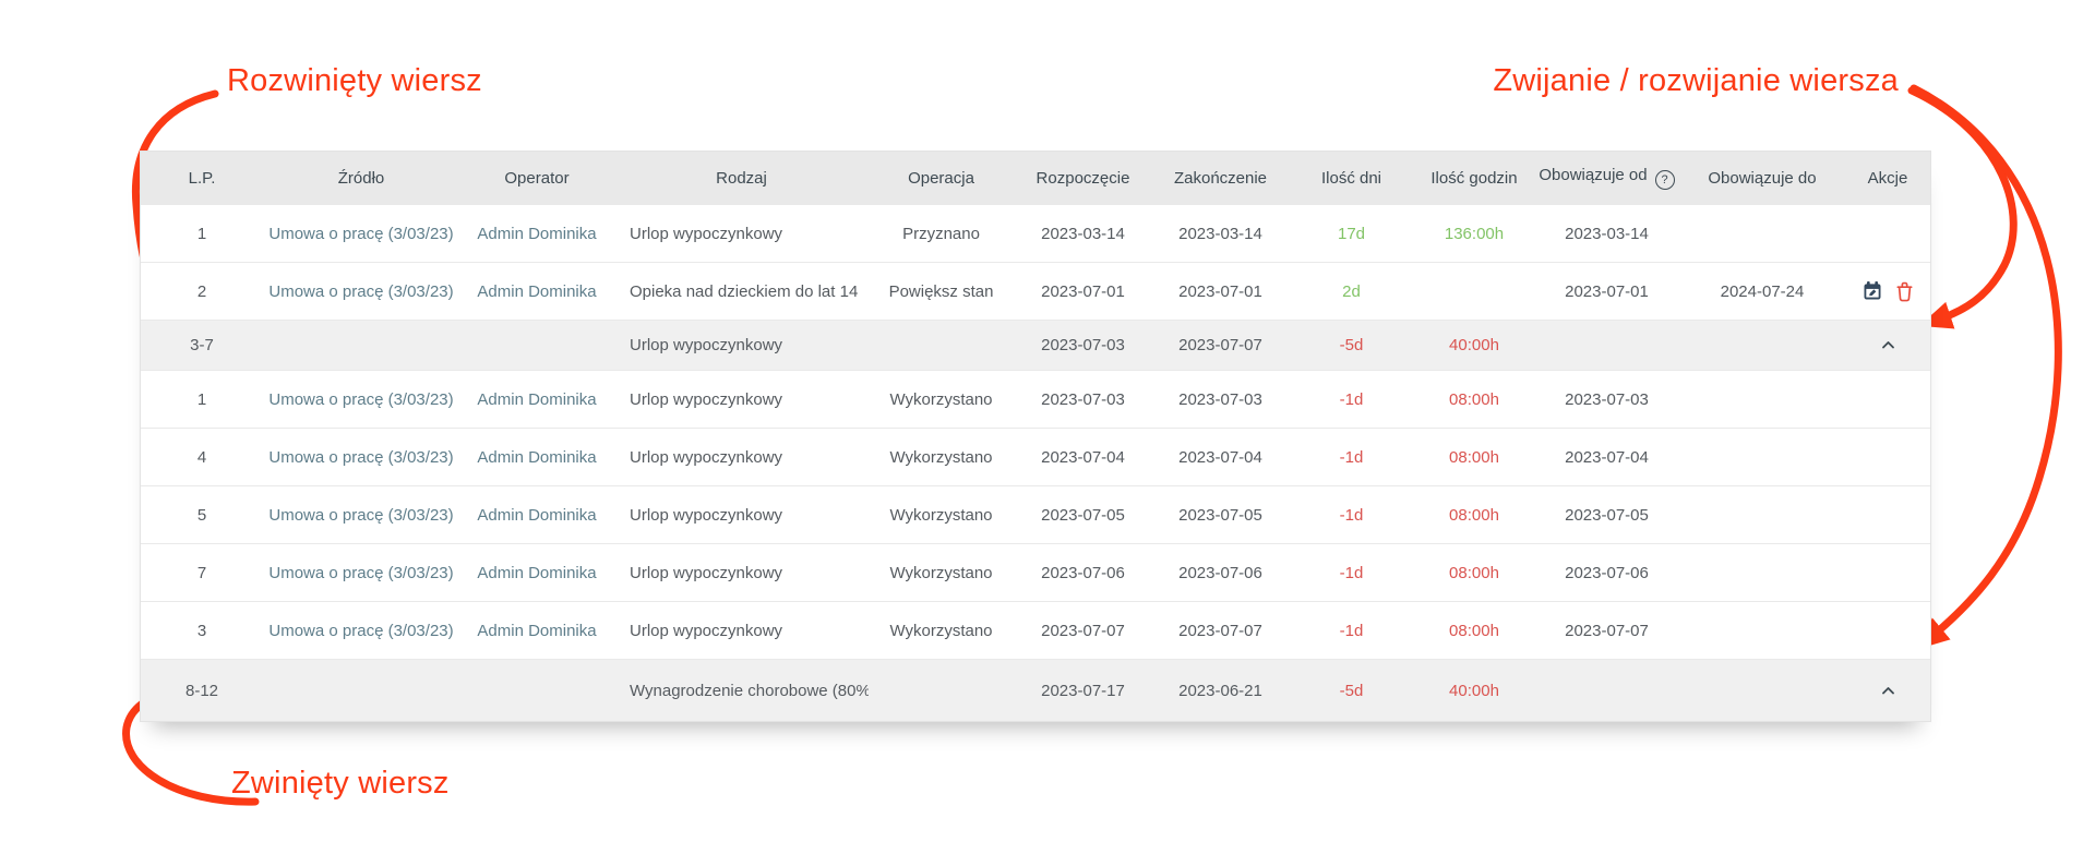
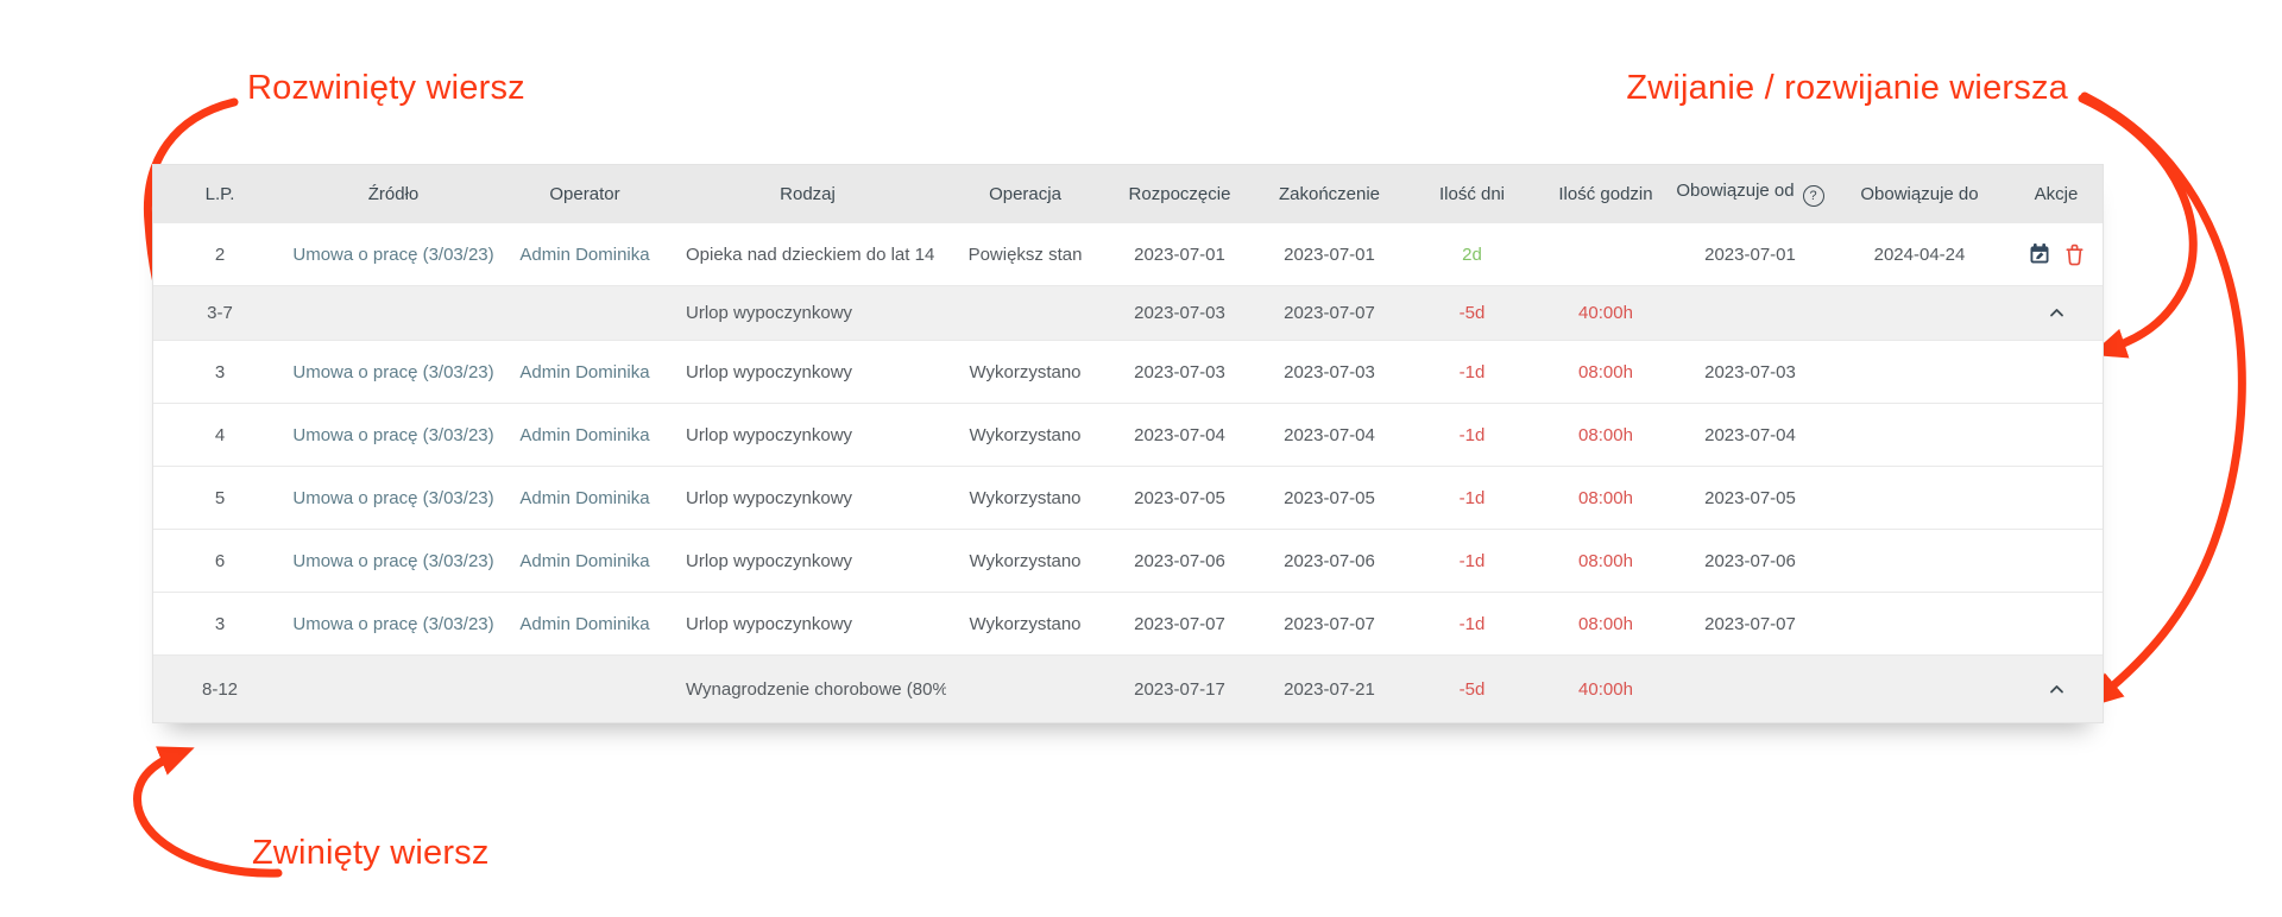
  Rozwinięty wiersz
  Zwijanie / rozwijanie wiersza
  Zwinięty wiersz
  L.P.	Źródło	Operator	Rodzaj	Operacja	Rozpoczęcie	Zakończenie	Ilość dni	Ilość godzin	Obowiązuje od ?	Obowiązuje do	Akcje
- 1	Umowa o pracę (3/03/23)	Admin Dominika	Urlop wypoczynkowy	Przyznano	2023-03-14	2023-03-14	17d	136:00h	2023-03-14
- 2	Umowa o pracę (3/03/23)	Admin Dominika	Opieka nad dzieckiem do lat 14	Powiększ stan	2023-07-01	2023-07-01	2d		2023-07-01	2024-07-24
+ 2	Umowa o pracę (3/03/23)	Admin Dominika	Opieka nad dzieckiem do lat 14	Powiększ stan	2023-07-01	2023-07-01	2d		2023-07-01	2024-04-24
  3-7			Urlop wypoczynkowy		2023-07-03	2023-07-07	-5d	40:00h
- 1	Umowa o pracę (3/03/23)	Admin Dominika	Urlop wypoczynkowy	Wykorzystano	2023-07-03	2023-07-03	-1d	08:00h	2023-07-03
+ 3	Umowa o pracę (3/03/23)	Admin Dominika	Urlop wypoczynkowy	Wykorzystano	2023-07-03	2023-07-03	-1d	08:00h	2023-07-03
  4	Umowa o pracę (3/03/23)	Admin Dominika	Urlop wypoczynkowy	Wykorzystano	2023-07-04	2023-07-04	-1d	08:00h	2023-07-04
  5	Umowa o pracę (3/03/23)	Admin Dominika	Urlop wypoczynkowy	Wykorzystano	2023-07-05	2023-07-05	-1d	08:00h	2023-07-05
- 7	Umowa o pracę (3/03/23)	Admin Dominika	Urlop wypoczynkowy	Wykorzystano	2023-07-06	2023-07-06	-1d	08:00h	2023-07-06
+ 6	Umowa o pracę (3/03/23)	Admin Dominika	Urlop wypoczynkowy	Wykorzystano	2023-07-06	2023-07-06	-1d	08:00h	2023-07-06
  3	Umowa o pracę (3/03/23)	Admin Dominika	Urlop wypoczynkowy	Wykorzystano	2023-07-07	2023-07-07	-1d	08:00h	2023-07-07
- 8-12			Wynagrodzenie chorobowe (80%		2023-07-17	2023-06-21	-5d	40:00h
+ 8-12			Wynagrodzenie chorobowe (80%		2023-07-17	2023-07-21	-5d	40:00h
